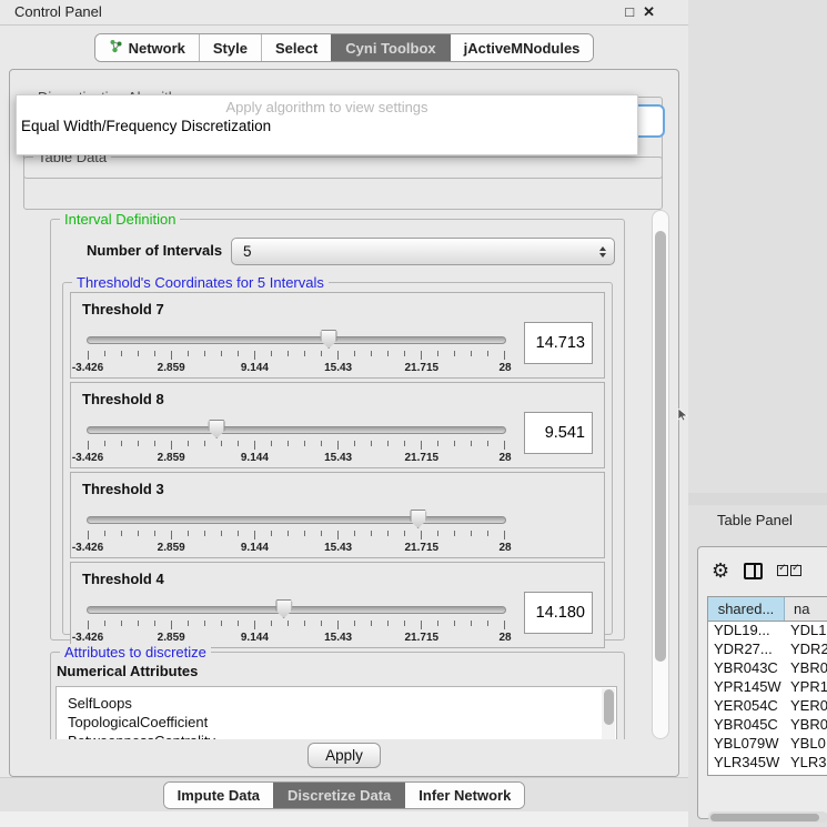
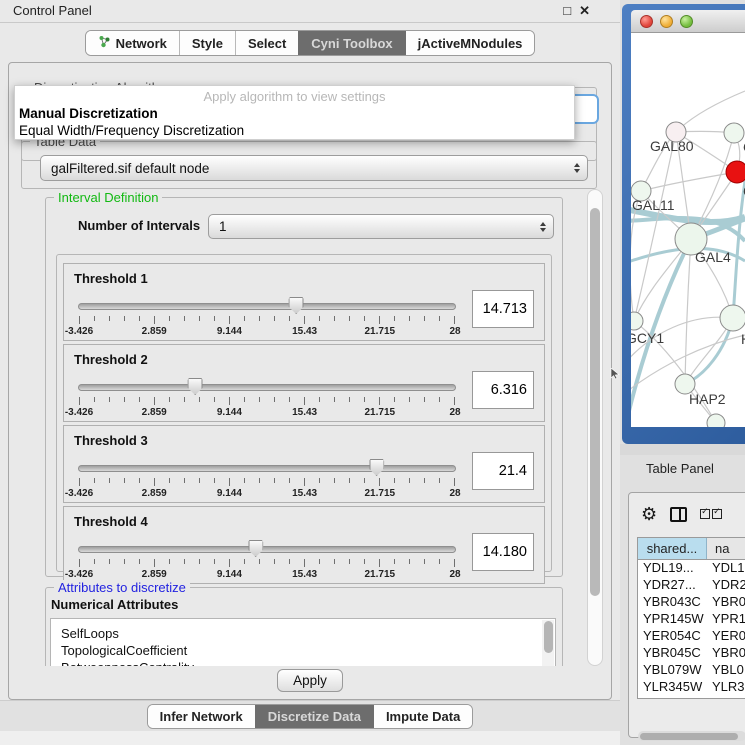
  Control Panel
  □
  ✕
  Network
  Style
  Select
  Cyni Toolbox
  jActiveMNodules
  Apply algorithm to view settings
+ Manual Discretization
  Equal Width/Frequency Discretization
  Table Data
+ galFiltered.sif default node
  Interval Definition
  Number of Intervals
- 5
+ 1
- Threshold's Coordinates for 5 Intervals
- Threshold 7
+ Threshold 1
  -3.426
  2.859
  9.144
  15.43
  21.715
  28
  14.713
- Threshold 8
+ Threshold 2
  -3.426
  2.859
  9.144
  15.43
  21.715
  28
- 9.541
+ 6.316
  Threshold 3
  -3.426
  2.859
  9.144
  15.43
  21.715
  28
+ 21.4
  Threshold 4
  -3.426
  2.859
  9.144
  15.43
  21.715
  28
  14.180
  Attributes to discretize
  Numerical Attributes
  SelfLoops
  TopologicalCoefficient
  Apply
- Impute Data
+ Infer Network
  Discretize Data
- Infer Network
+ Impute Data
+ GAL80
+ GAL11
+ GAL4
+ GCY1
+ HAP2
  Table Panel
  ⚙
  shared...
  na
  YDL19...
  YDL1
  YDR27...
  YDR2
  YBR043C
  YBR0
  YPR145W
  YPR1
  YER054C
  YER0
  YBR045C
  YBR0
  YBL079W
  YBL0
  YLR345W
  YLR3
